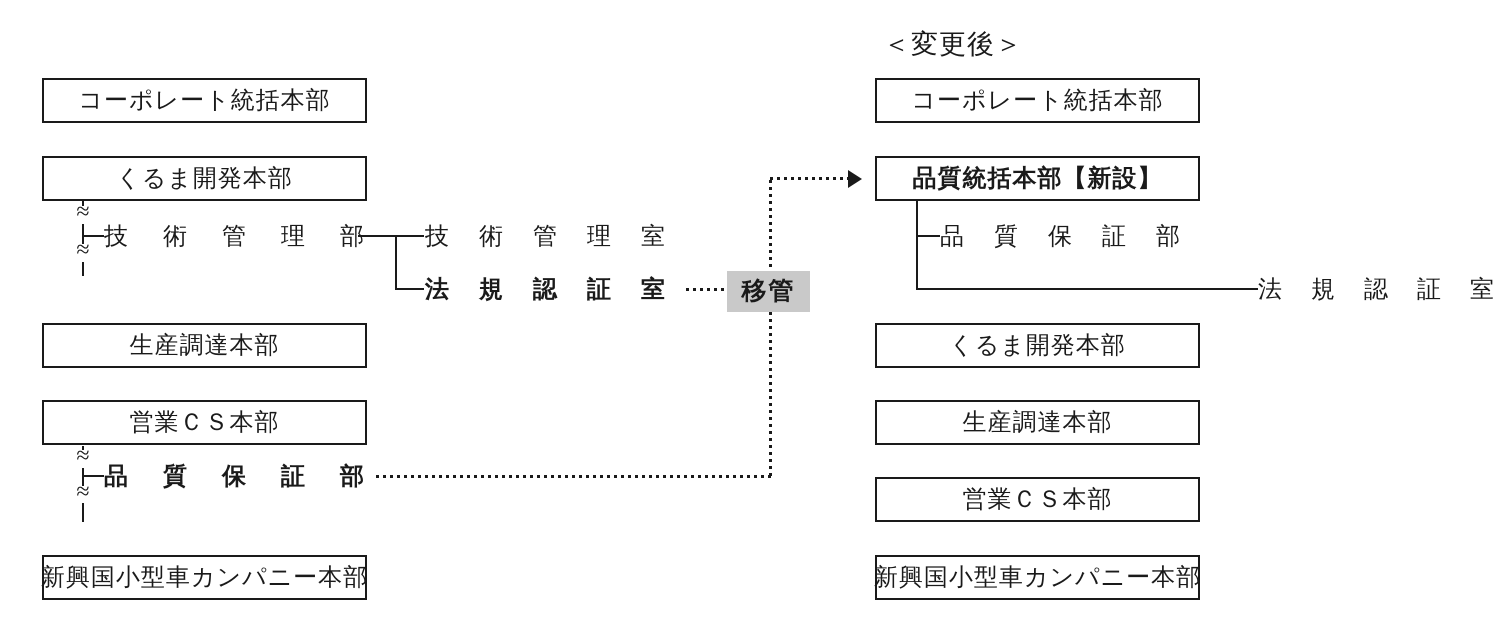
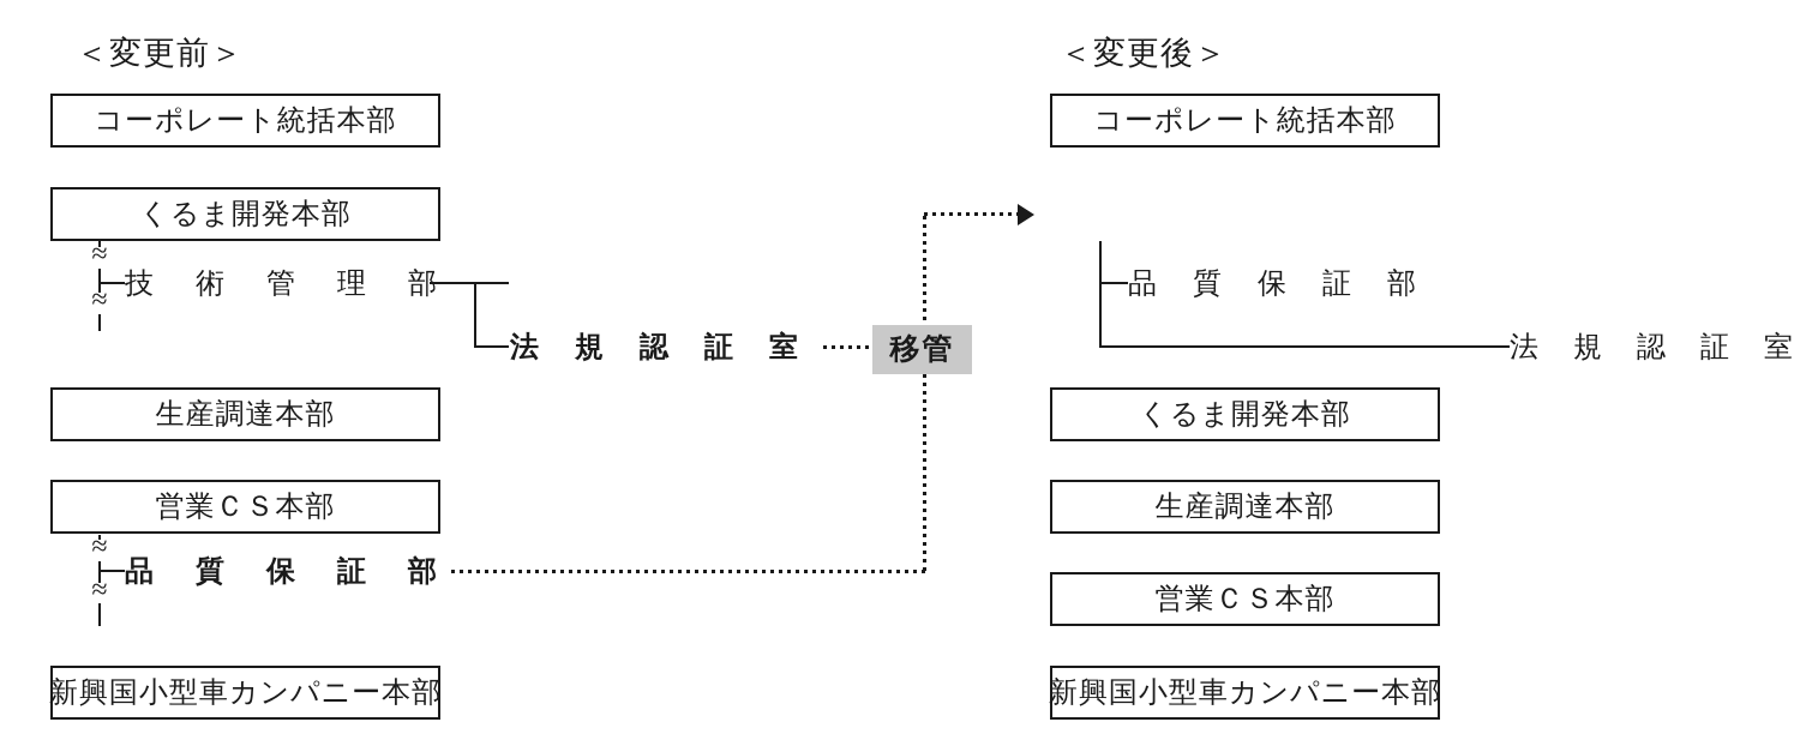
+ ＜変更前＞
  ＜変更後＞
  コーポレート統括本部
  くるま開発本部
  生産調達本部
  営業ＣＳ本部
  新興国小型車カンパニー本部
  ≈
  ≈
  技術管理部
- 技術管理室
  法規認証室
  ≈
  ≈
  品質保証部
  移管
  コーポレート統括本部
- 品質統括本部【新設】
  くるま開発本部
  生産調達本部
  営業ＣＳ本部
  新興国小型車カンパニー本部
  品質保証部
  法規認証室
